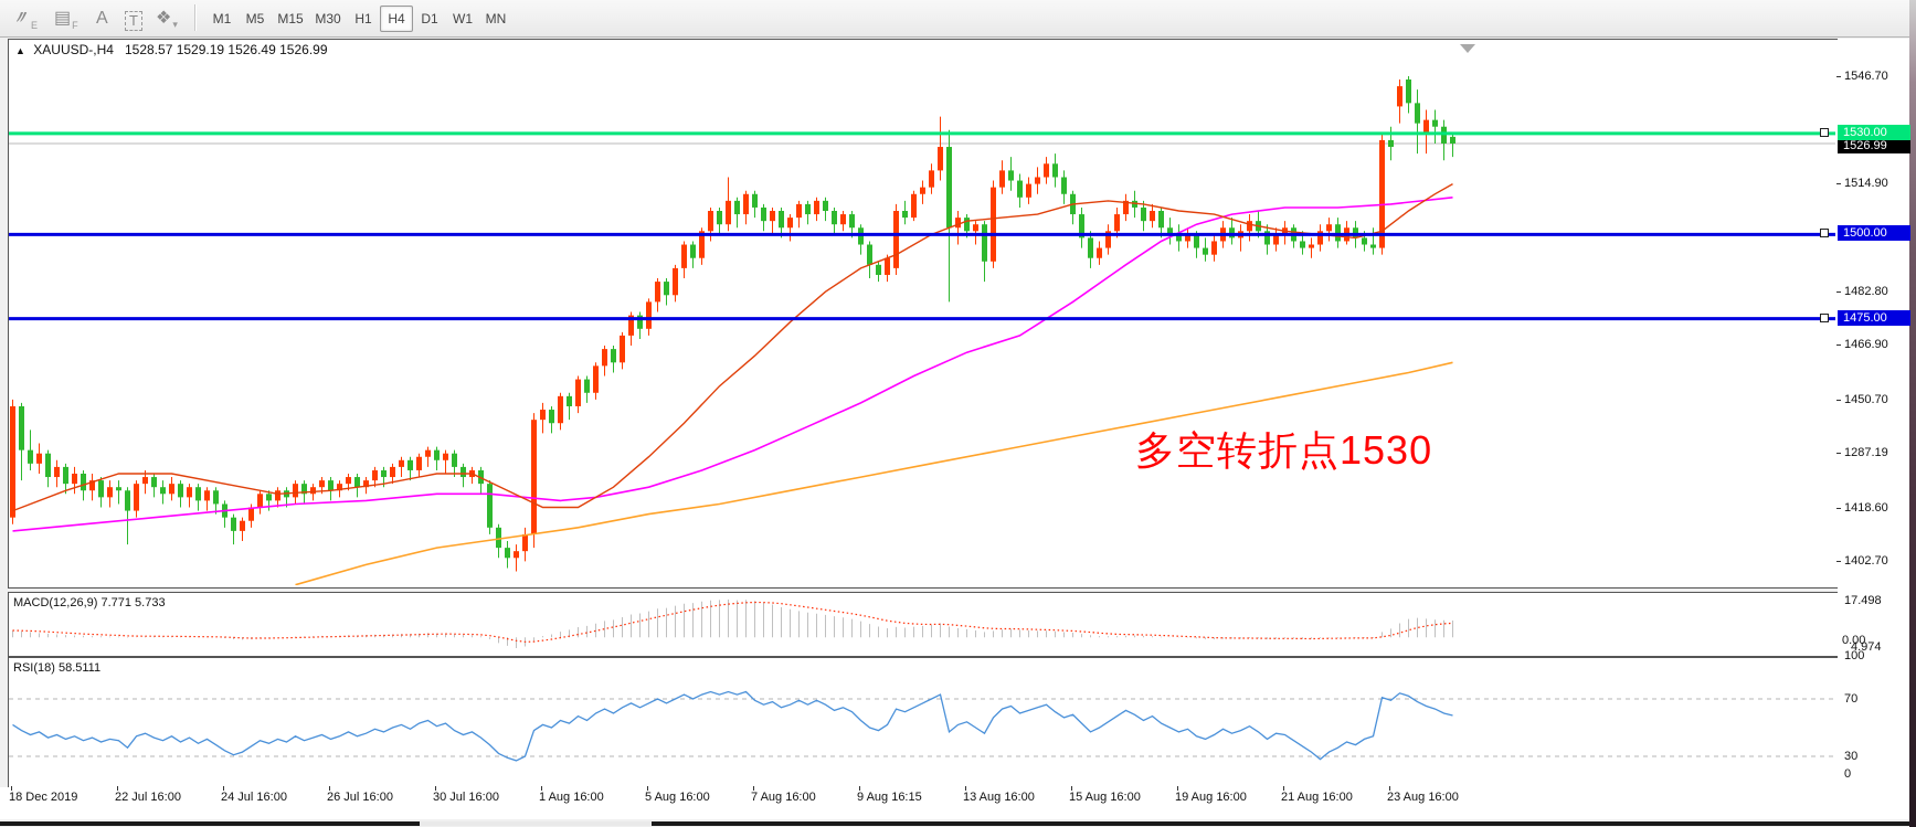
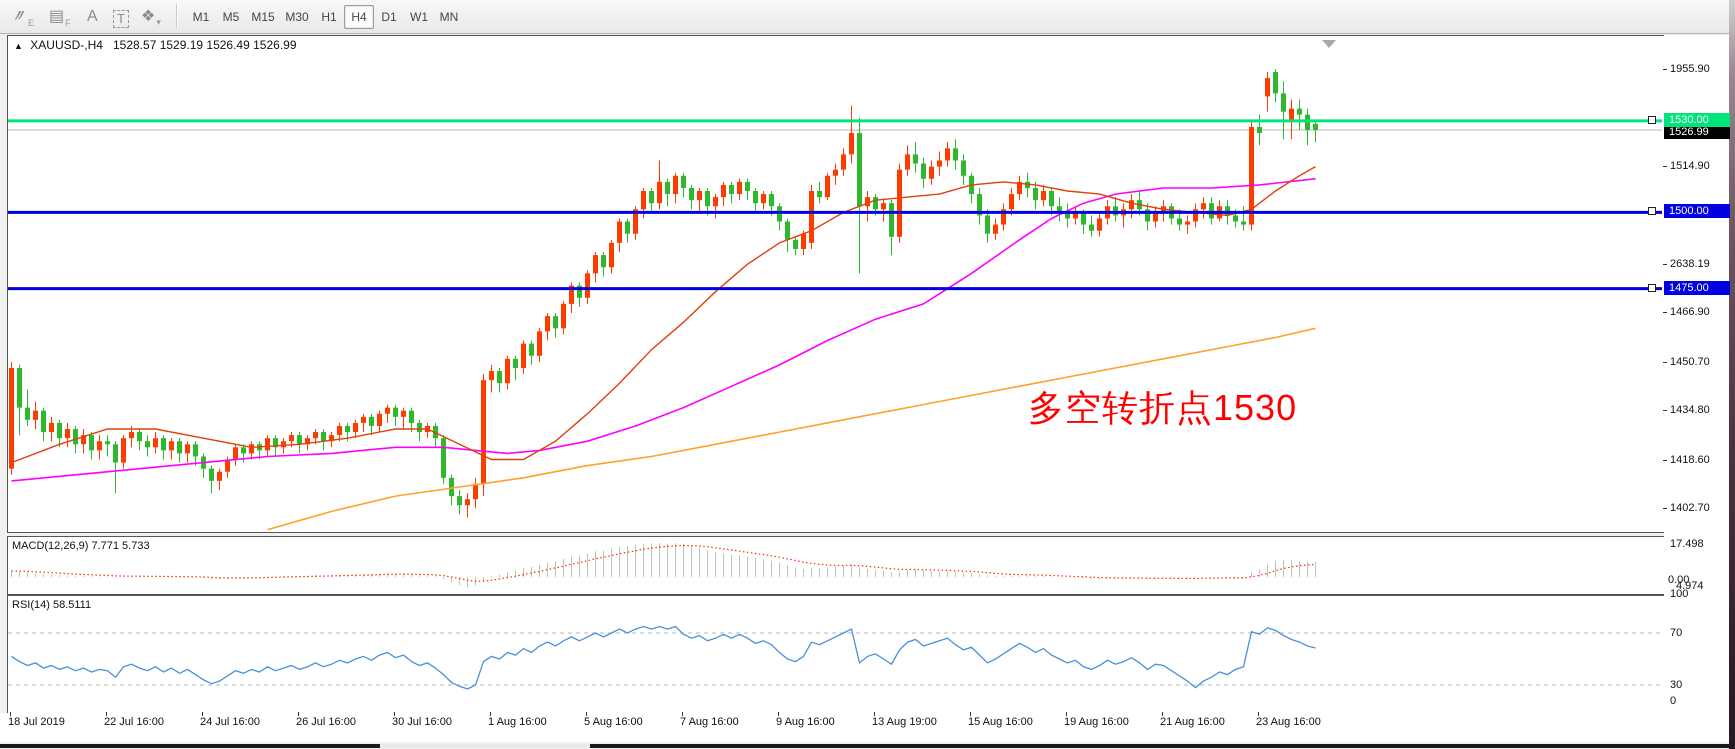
  E
  ▤
  F
  A
  T
  ❖
  ▾
  M1
  M5
  M15
  M30
  H1
  H4
  D1
  W1
  MN
  ▲ XAUUSD-,H4 1528.57 1529.19 1526.49 1526.99
  多空转折点1530
  MACD(12,26,9) 7.771 5.733
- RSI(18) 58.5111
+ RSI(14) 58.5111
  1530.00
  1500.00
  1475.00
  1526.99
- 1546.70
+ 1955.90
  1514.90
- 1482.80
+ 2638.19
  1466.90
  1450.70
- 1287.19
+ 1434.80
  1418.60
  1402.70
  17.498
  0.00
  4.974
  100
  70
  30
  0
- 18 Dec 2019
+ 18 Jul 2019
  22 Jul 16:00
  24 Jul 16:00
  26 Jul 16:00
  30 Jul 16:00
  1 Aug 16:00
  5 Aug 16:00
  7 Aug 16:00
- 9 Aug 16:15
+ 9 Aug 16:00
- 13 Aug 16:00
+ 13 Aug 19:00
  15 Aug 16:00
  19 Aug 16:00
  21 Aug 16:00
  23 Aug 16:00
